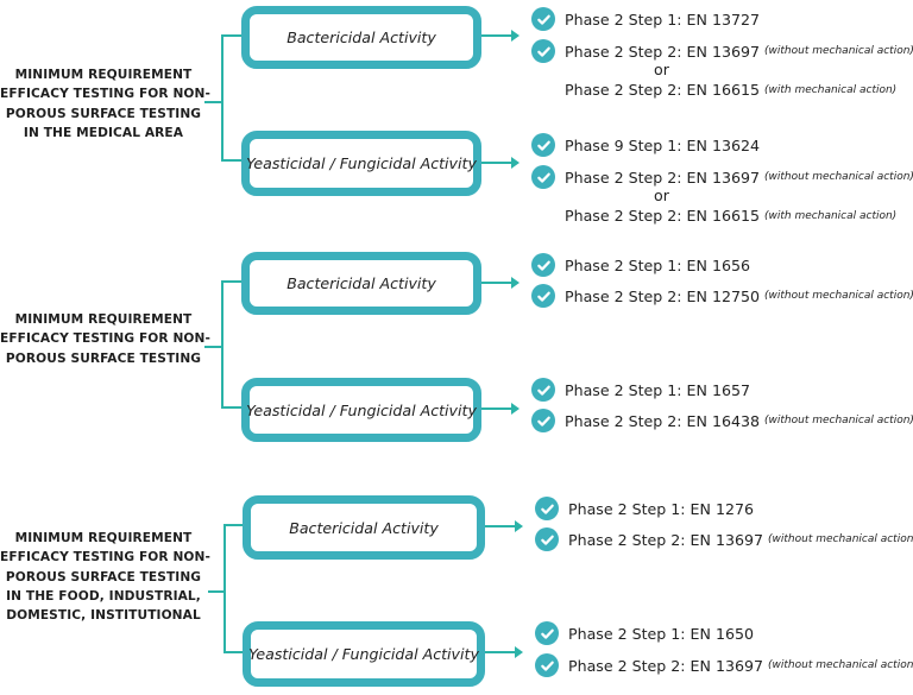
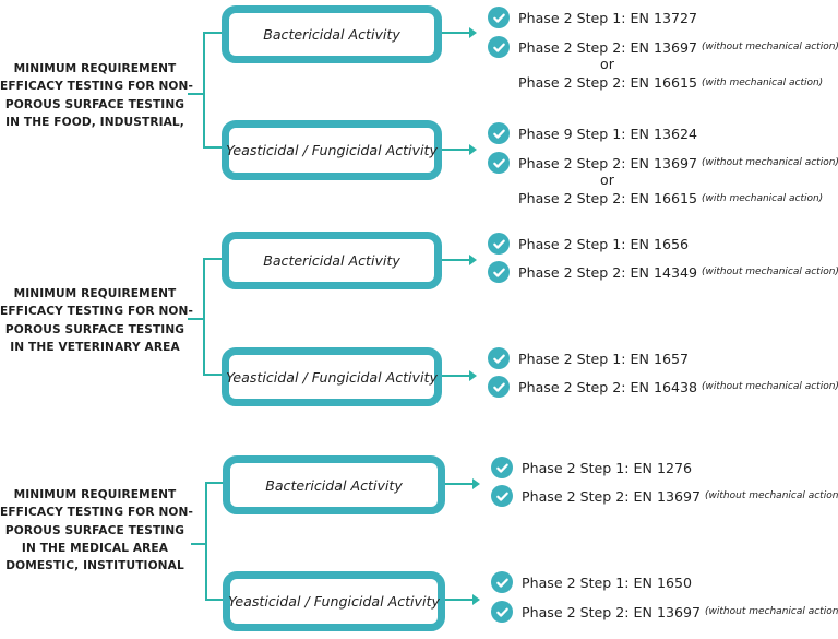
  MINIMUM REQUIREMENT
  EFFICACY TESTING FOR NON-
  POROUS SURFACE TESTING
- IN THE MEDICAL AREA
+ IN THE FOOD, INDUSTRIAL,
  Bactericidal Activity
  Phase 2 Step 1: EN 13727
  Phase 2 Step 2: EN 13697
  (without mechanical action)
  or
  Phase 2 Step 2: EN 16615
  (with mechanical action)
  Yeasticidal / Fungicidal Activity
  Phase 9 Step 1: EN 13624
  Phase 2 Step 2: EN 13697
  (without mechanical action)
  or
  Phase 2 Step 2: EN 16615
  (with mechanical action)
  MINIMUM REQUIREMENT
  EFFICACY TESTING FOR NON-
  POROUS SURFACE TESTING
+ IN THE VETERINARY AREA
  Bactericidal Activity
  Phase 2 Step 1: EN 1656
- Phase 2 Step 2: EN 12750
+ Phase 2 Step 2: EN 14349
  (without mechanical action)
  Yeasticidal / Fungicidal Activity
  Phase 2 Step 1: EN 1657
  Phase 2 Step 2: EN 16438
  (without mechanical action)
  MINIMUM REQUIREMENT
  EFFICACY TESTING FOR NON-
  POROUS SURFACE TESTING
- IN THE FOOD, INDUSTRIAL,
+ IN THE MEDICAL AREA
  DOMESTIC, INSTITUTIONAL
  Bactericidal Activity
  Phase 2 Step 1: EN 1276
  Phase 2 Step 2: EN 13697
  (without mechanical action
  Yeasticidal / Fungicidal Activity
  Phase 2 Step 1: EN 1650
  Phase 2 Step 2: EN 13697
  (without mechanical action
